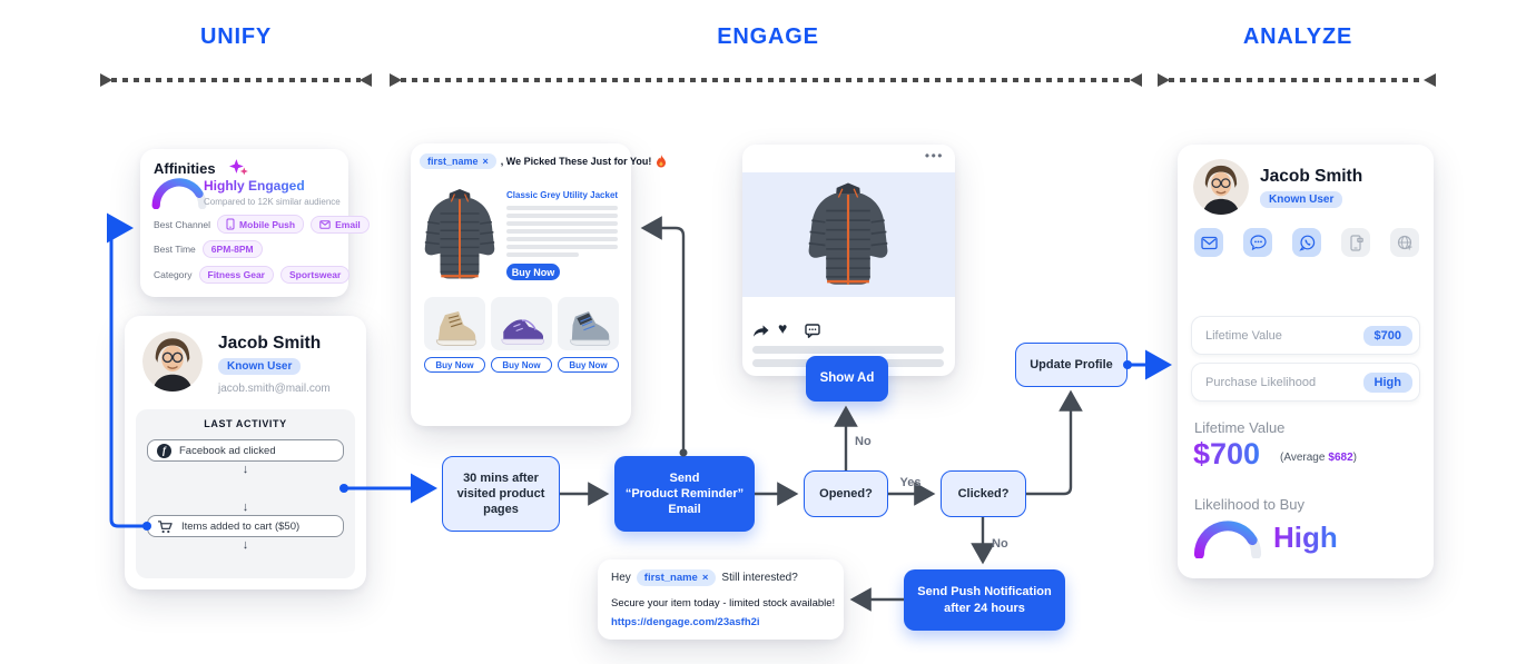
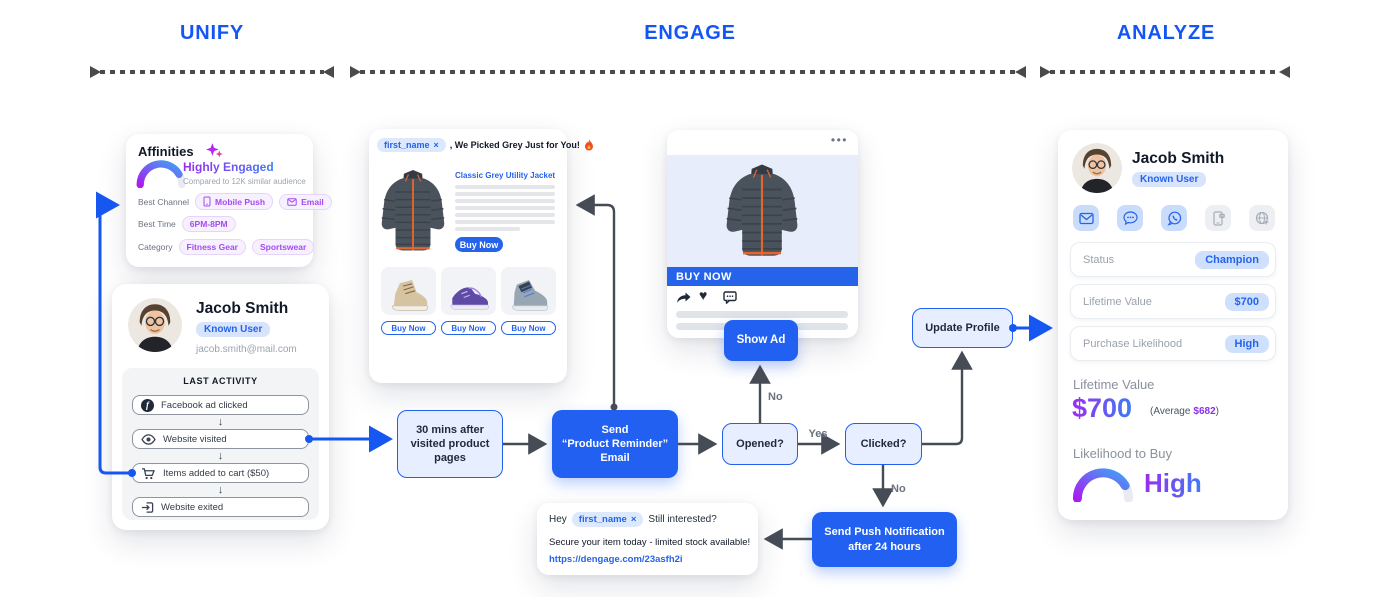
  UNIFY
  ENGAGE
  ANALYZE
  Affinities
  Highly Engaged
  Compared to 12K similar audience
  Best Channel
  Mobile Push
  Email
  Best Time
  6PM-8PM
  Category
  Fitness Gear
  Sportswear
  Jacob Smith
  Known User
  jacob.smith@mail.com
  LAST ACTIVITY
  f
  Facebook ad clicked
  ↓
+ Website visited
  ↓
  Items added to cart ($50)
  ↓
+ Website exited
  first_name
  ×
- , We Picked These Just for You!
+ , We Picked Grey Just for You!
  Classic Grey Utility Jacket
  Buy Now
  Buy Now
  Buy Now
  Buy Now
  •••
+ BUY NOW
  ♥
  30 mins after visited product pages
  Send
  “Product Reminder”
  Email
  Opened?
  Clicked?
  Update Profile
  Show Ad
  Send Push Notification after 24 hours
  Hey
  first_name
  ×
  Still interested?
  Secure your item today - limited stock available!
  https://dengage.com/23asfh2i
  Jacob Smith
  Known User
+ Status
+ Champion
  Lifetime Value
  $700
  Purchase Likelihood
  High
  Lifetime Value
  $700
  (Average
  $682
  )
  Likelihood to Buy
  High
  Yes
  No
  No
